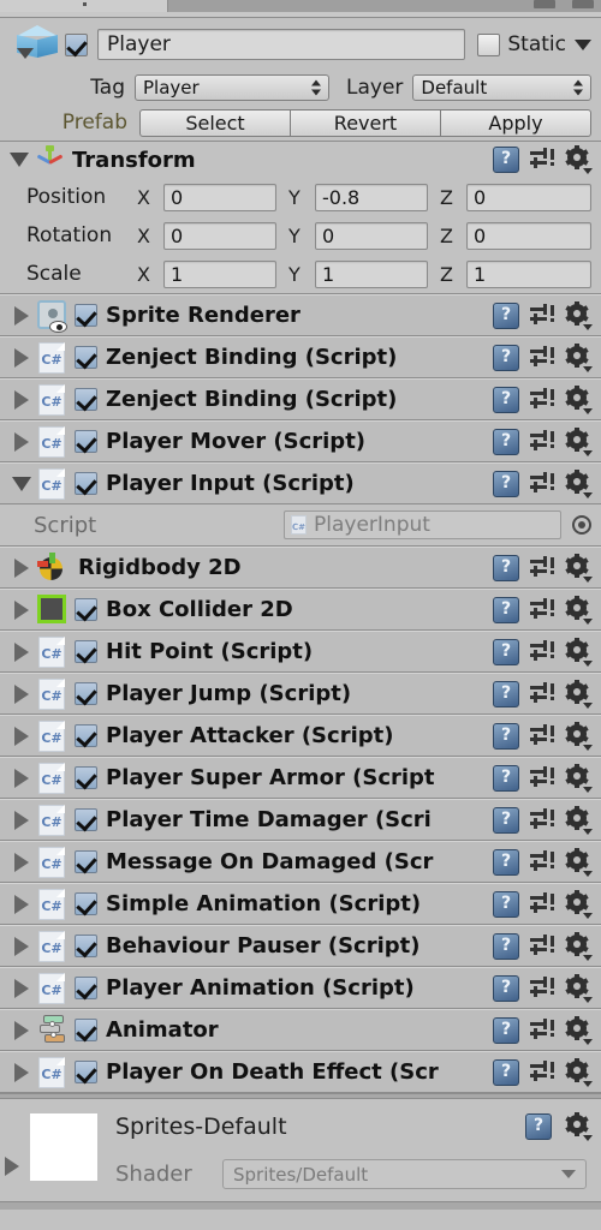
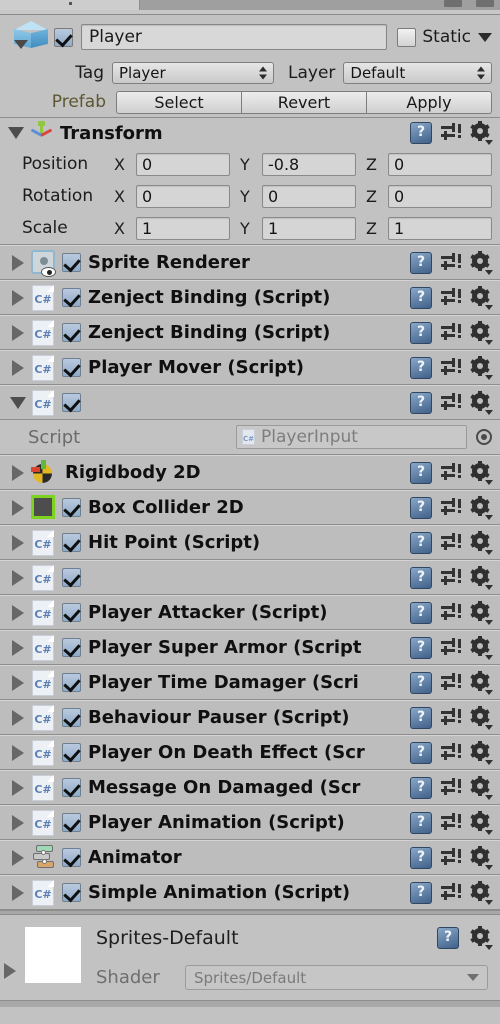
  Player
  Static
  Tag
  Player
  Layer
  Default
  Prefab
  Select
  Revert
  Apply
  Transform
  Position
  X
  0
  Y
  -0.8
  Z
  0
  Rotation
  X
  0
  Y
  0
  Z
  0
  Scale
  X
  1
  Y
  1
  Z
  1
  Sprite Renderer
  Zenject Binding (Script)
  Zenject Binding (Script)
  Player Mover (Script)
- Player Input (Script)
  Script
  PlayerInput
  Rigidbody 2D
  Box Collider 2D
  Hit Point (Script)
- Player Jump (Script)
  Player Attacker (Script)
  Player Super Armor (Script
  Player Time Damager (Scri
- Message On Damaged (Scr
+ Behaviour Pauser (Script)
- Simple Animation (Script)
+ Player On Death Effect (Scr
- Behaviour Pauser (Script)
+ Message On Damaged (Scr
  Player Animation (Script)
  Animator
- Player On Death Effect (Scr
+ Simple Animation (Script)
  Sprites-Default
  Shader
  Sprites/Default
